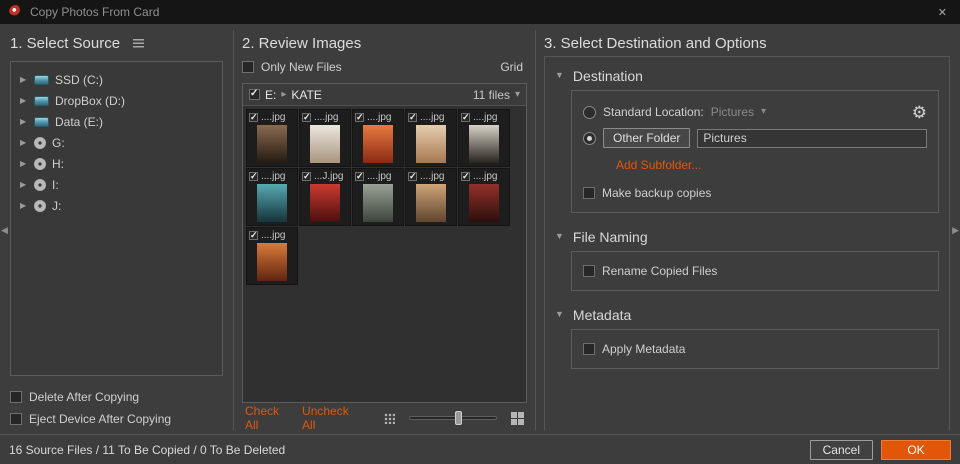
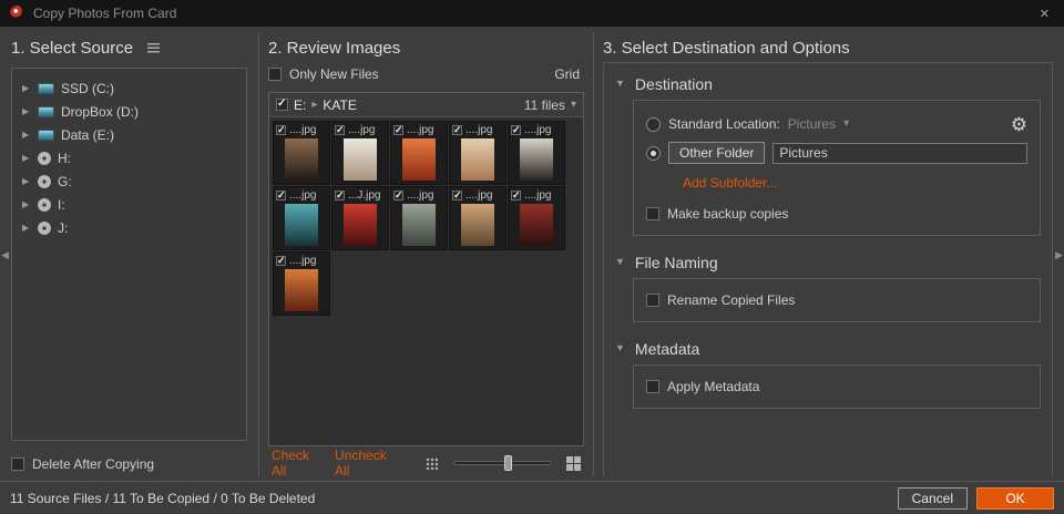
  Copy Photos From Card
  ✕
  1. Select Source
  ▶
  SSD (C:)
  ▶
  DropBox (D:)
  ▶
  Data (E:)
  ▶
- G:
+ H:
  ▶
- H:
+ G:
  ▶
  I:
  ▶
  J:
  Delete After Copying
- Eject Device After Copying
  2. Review Images
  Only New Files
  Grid
  E:
  ▸
  KATE
  11 files
  ▾
  ....jpg
  ....jpg
  ....jpg
  ....jpg
  ....jpg
  ....jpg
  ...J.jpg
  ....jpg
  ....jpg
  ....jpg
  ....jpg
  Check All
  Uncheck All
  3. Select Destination and Options
  ▼
  Destination
  Standard Location:
  Pictures
  ▾
  ⚙
  Other Folder
  Pictures
  Add Subfolder...
  Make backup copies
  ▼
  File Naming
  Rename Copied Files
  ▼
  Metadata
  Apply Metadata
  ◀
  ▶
- 16 Source Files / 11 To Be Copied / 0 To Be Deleted
+ 11 Source Files / 11 To Be Copied / 0 To Be Deleted
  Cancel
  OK
